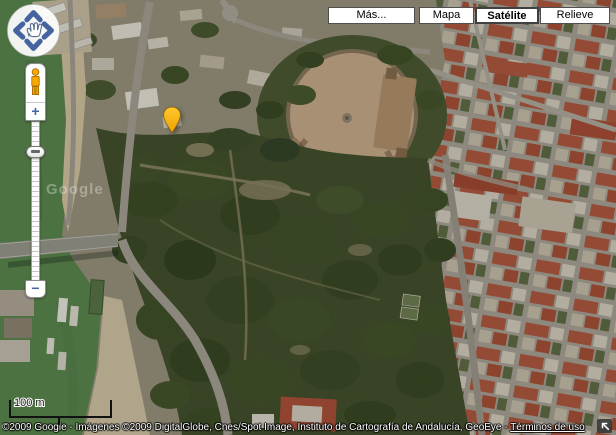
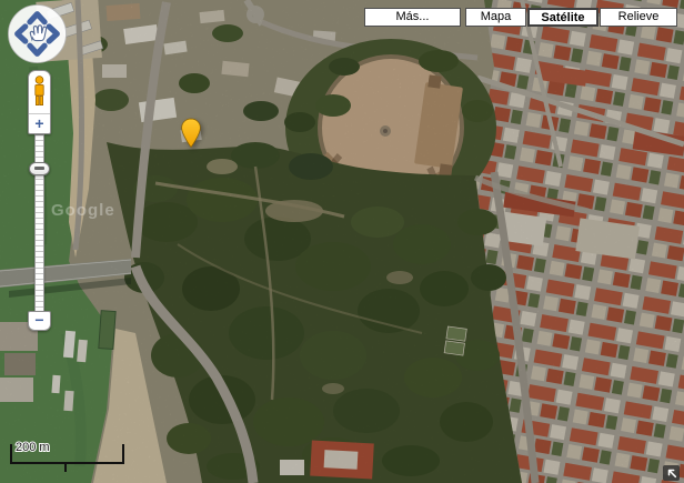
  Google
  +
  −
  Más...
  Mapa
  Satélite
  Relieve
- 100 m
+ 200 m
- ©2009 Google - Imágenes ©2009 DigitalGlobe, Cnes/Spot Image, Instituto de Cartografía de Andalucía, GeoEye - Términos de uso
